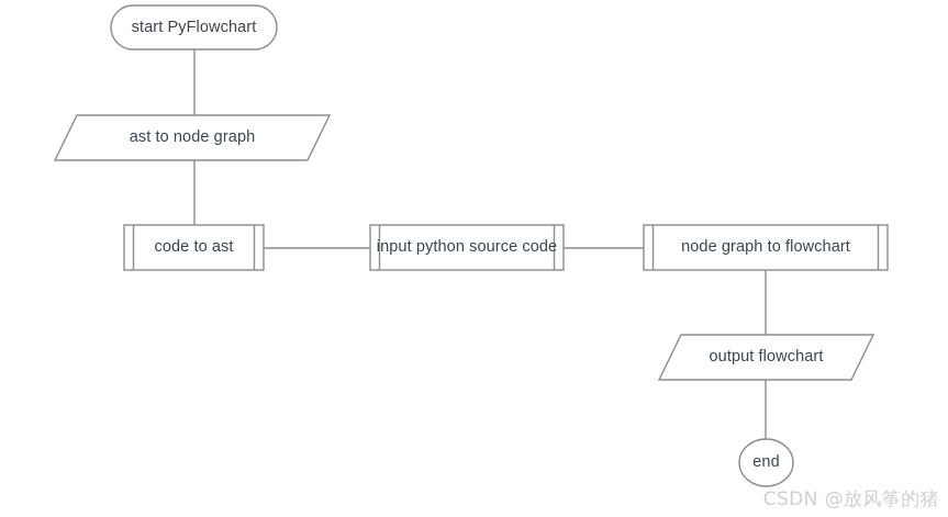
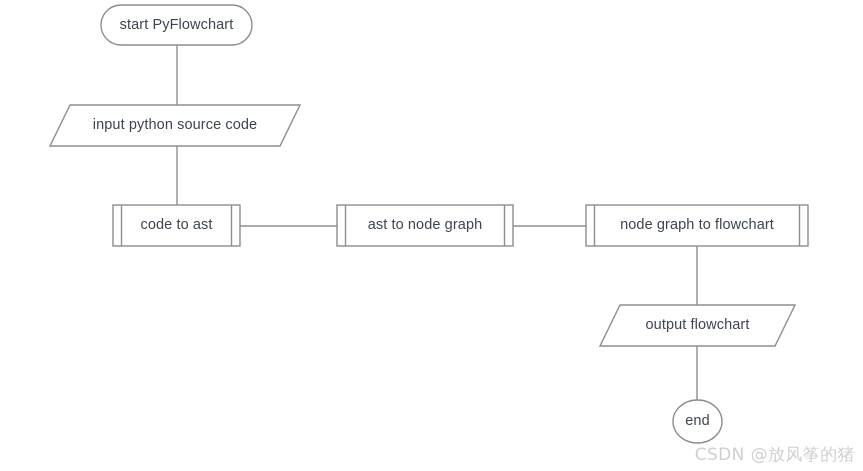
  start PyFlowchart
- ast to node graph
+ input python source code
  code to ast
- input python source code
+ ast to node graph
  node graph to flowchart
  output flowchart
  end
  CSDN @放风筝的猪
